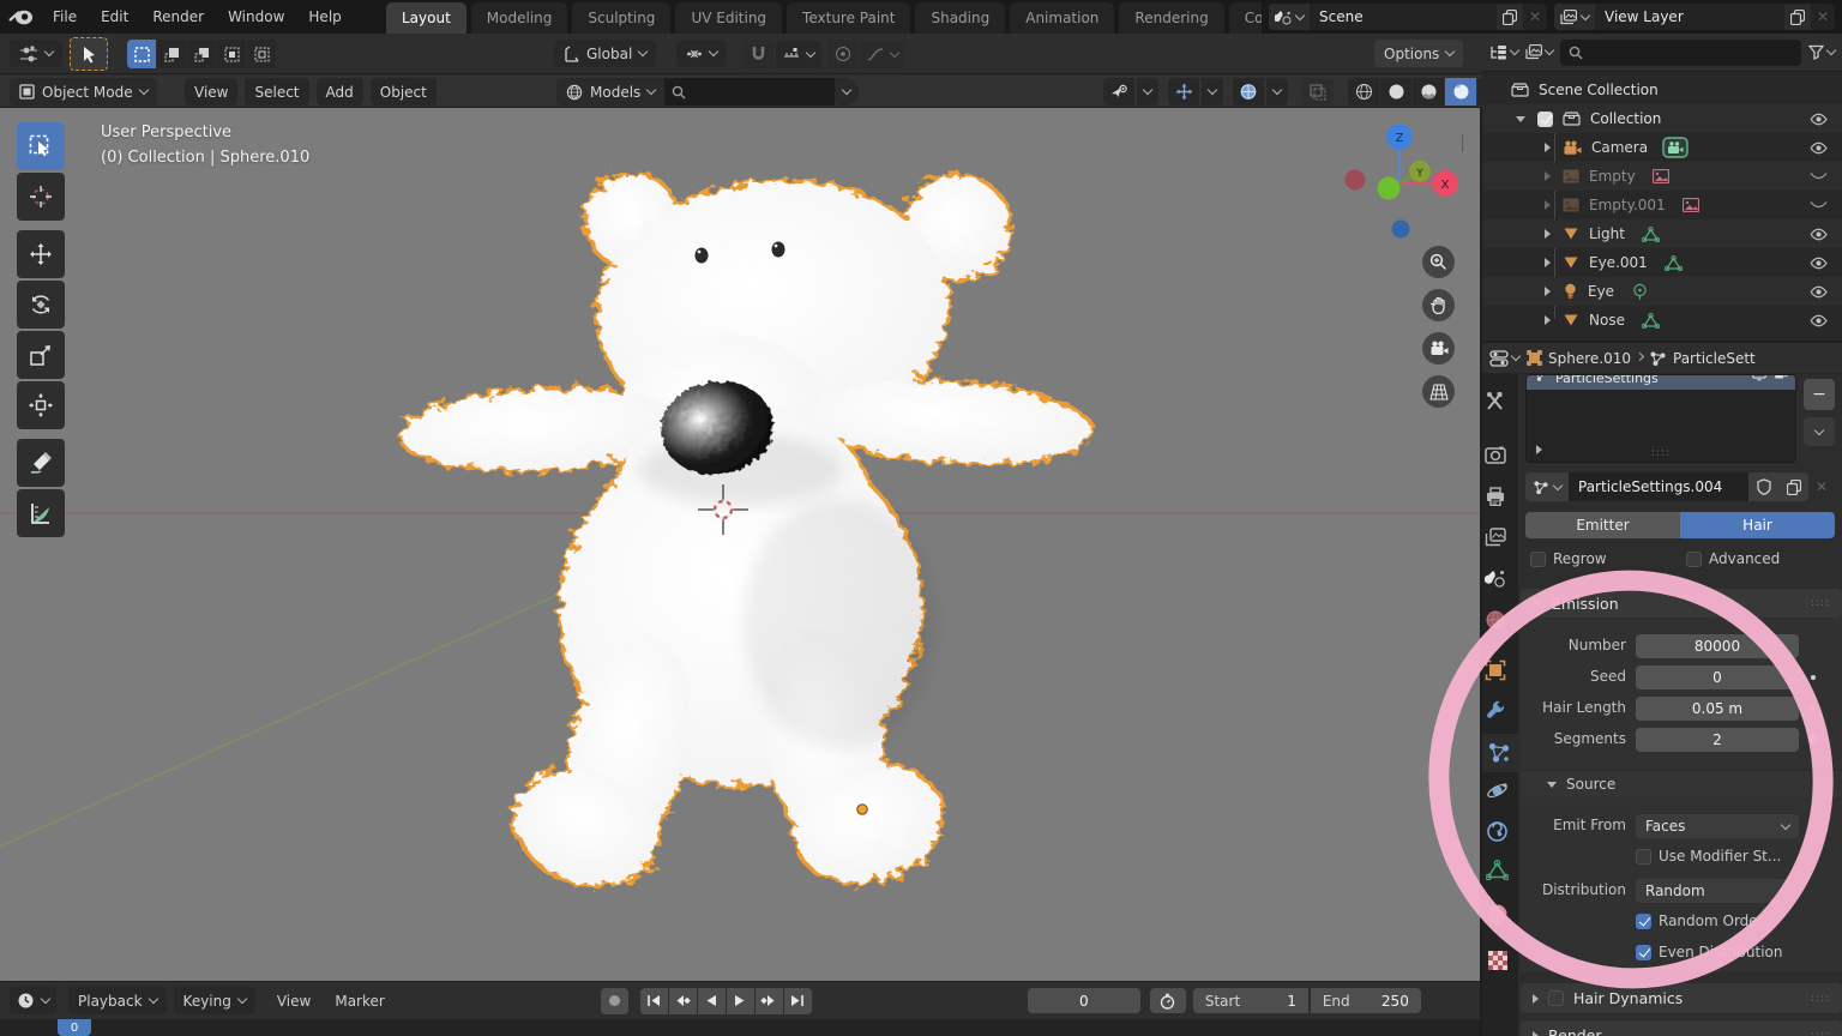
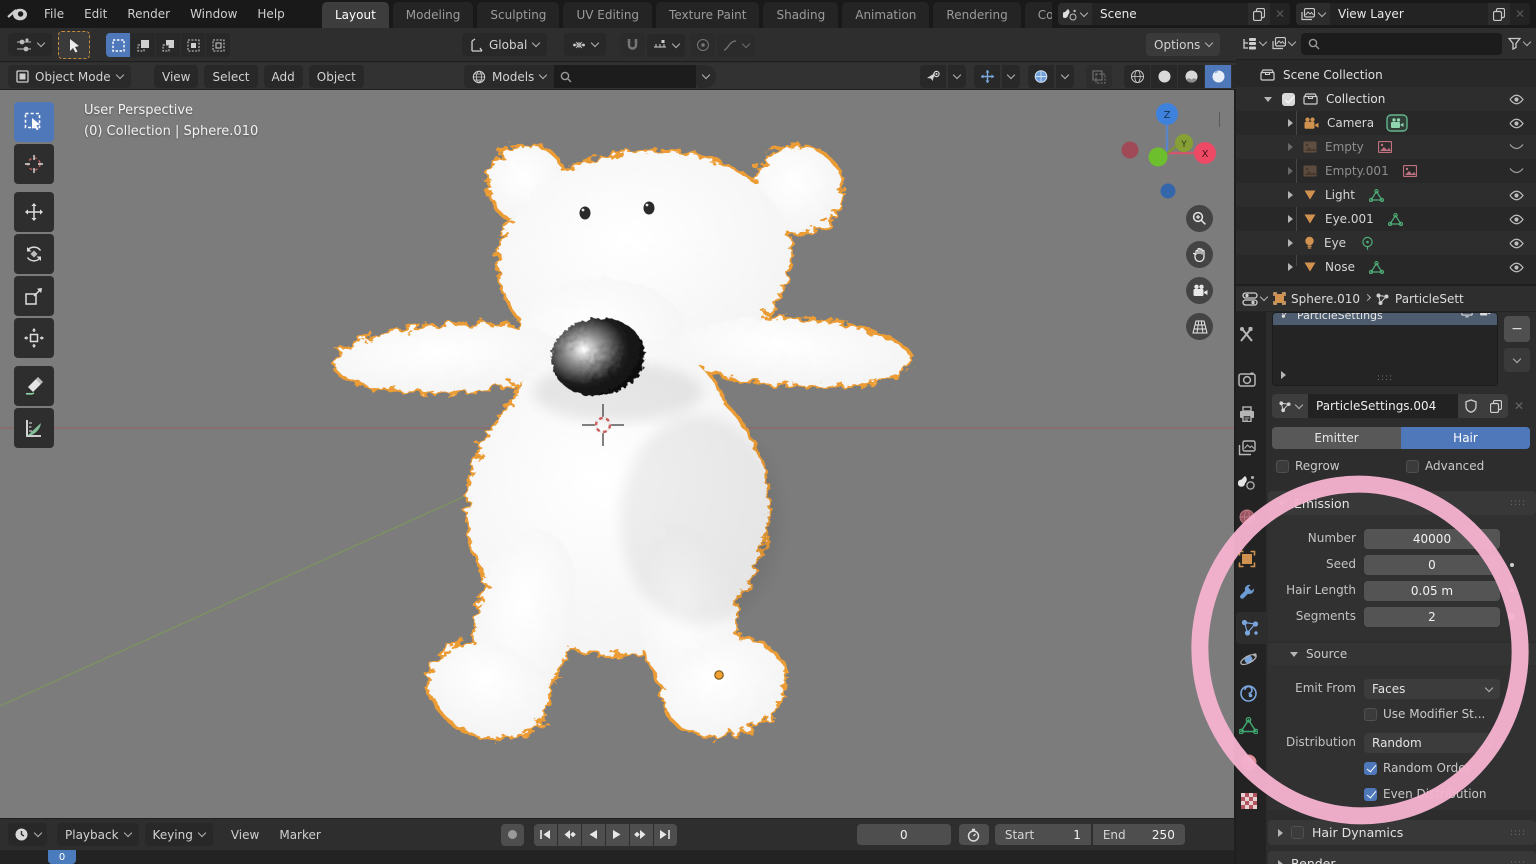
  File
  Edit
  Render
  Window
  Help
  Layout
  Modeling
  Sculpting
  UV Editing
  Texture Paint
  Shading
  Animation
  Rendering
  Scene
  ✕
  View Layer
  ✕
  Global
  Options
  Object Mode
  View
  Select
  Add
  Object
  Models
  User Perspective
  (0) Collection | Sphere.010
  Z
  Y
  X
  Playback
  Keying
  View
  Marker
  0
  Start
  1
  End
  250
  0
  Scene Collection
  Collection
  Camera
  Empty
  Empty.001
  Light
  Eye.001
  Eye
  Nose
  Sphere.010
  ParticleSett
  ParticleSettings
  −
  ParticleSettings.004
  ✕
  Emitter
  Hair
  Regrow
  Advanced
  mission
  Number
- 80000
+ 40000
  Seed
  0
  Hair Length
  0.05 m
  Segments
  2
  Source
  Emit From
  Faces
  Use Modifier St...
  Distribution
  Random
  Random Ord
  Hair Dynamics
